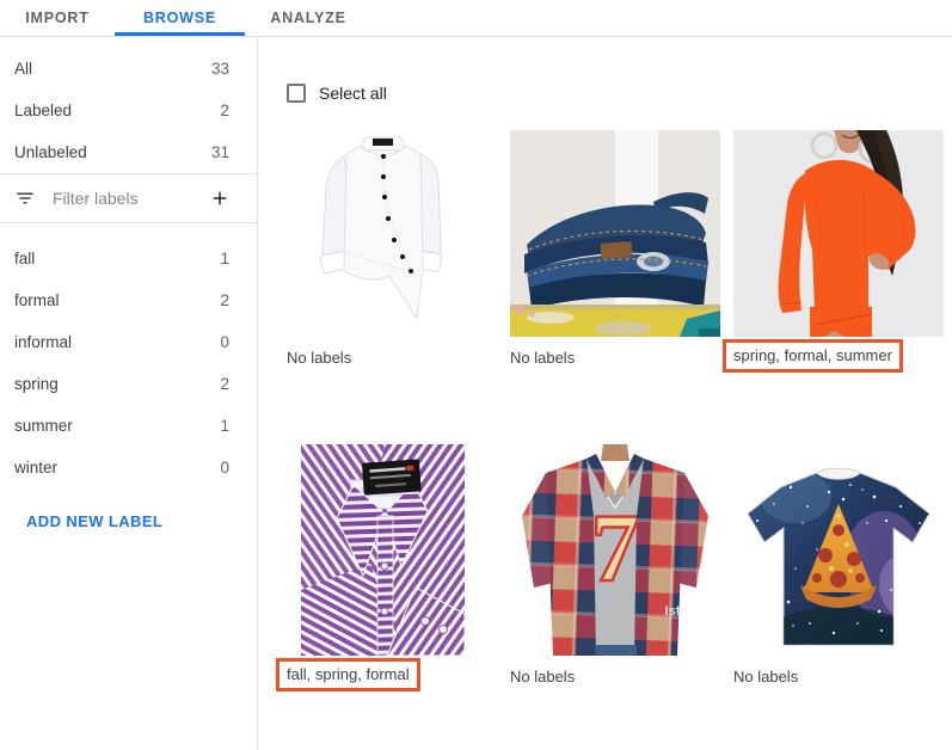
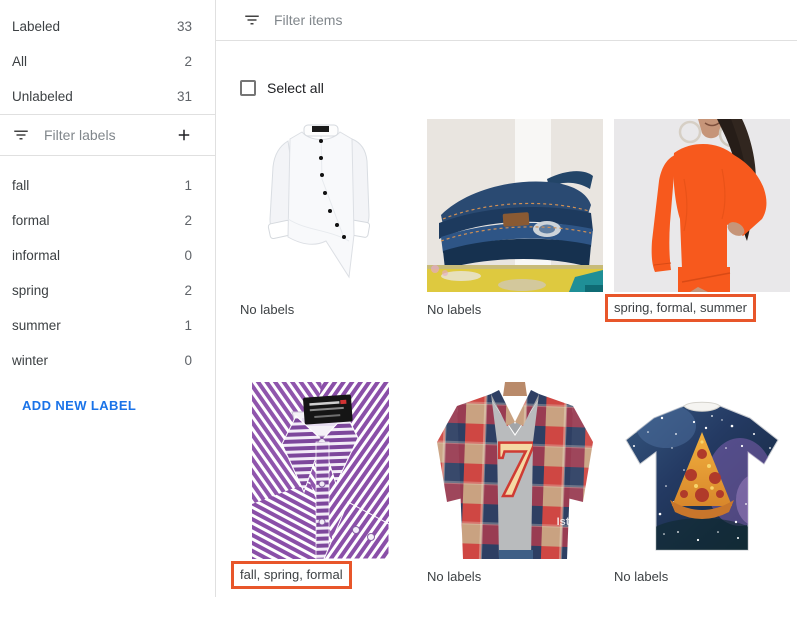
- IMPORT
- BROWSE
- ANALYZE
- All
+ Labeled
  33
- Labeled
+ All
  2
  Unlabeled
  31
  Filter labels
  fall
  1
  formal
  2
  informal
  0
  spring
  2
  summer
  1
  winter
  0
  ADD NEW LABEL
+ Filter items
  Select all
  No labels
  No labels
  spring, formal, summer
  fall, spring, formal
  7
  Istyle99
  No labels
  No labels
